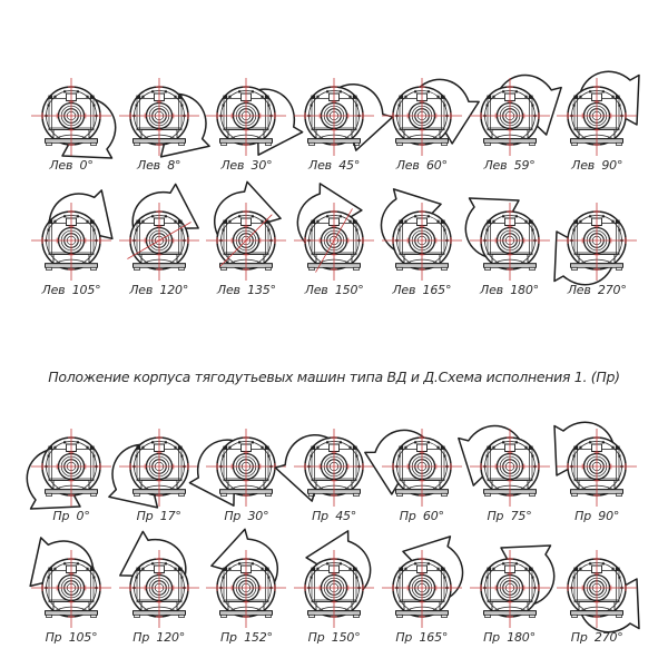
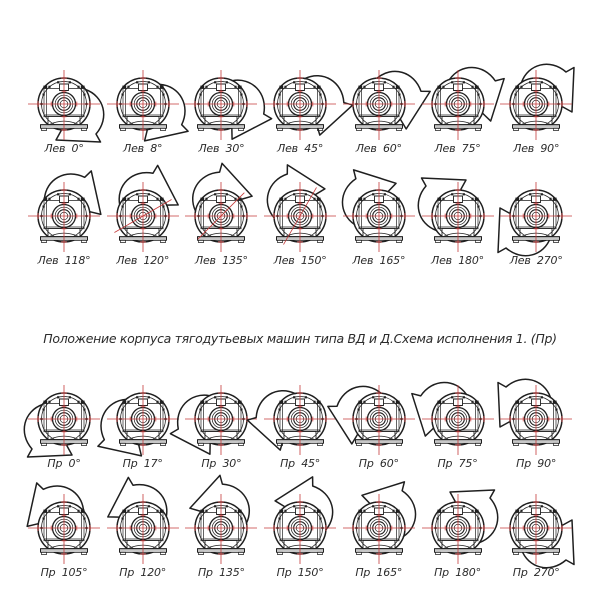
  Положение корпуса тягодутьевых машин типа ВД и Д.Схема исполнения 1. (Пр)
  Лев 0°
  Лев 8°
  Лев 30°
  Лев 45°
  Лев 60°
- Лев 59°
+ Лев 75°
  Лев 90°
- Лев 105°
+ Лев 118°
  Лев 120°
  Лев 135°
  Лев 150°
  Лев 165°
  Лев 180°
  Лев 270°
  Пр 0°
  Пр 17°
  Пр 30°
  Пр 45°
  Пр 60°
  Пр 75°
  Пр 90°
  Пр 105°
  Пр 120°
- Пр 152°
+ Пр 135°
  Пр 150°
  Пр 165°
  Пр 180°
  Пр 270°
